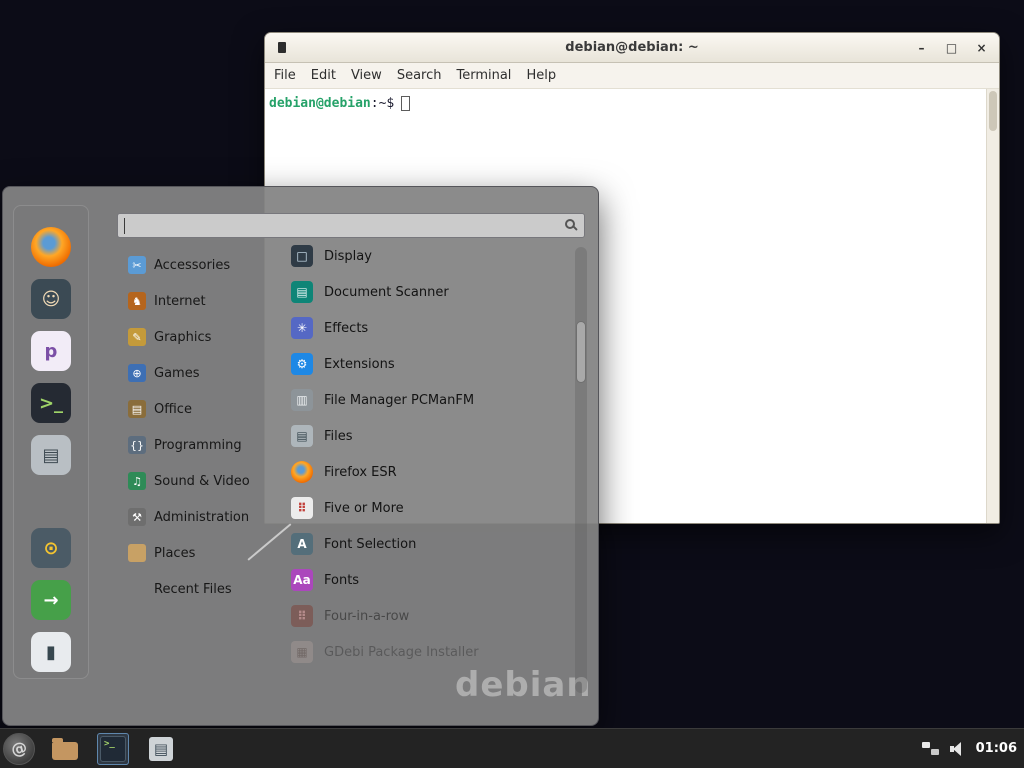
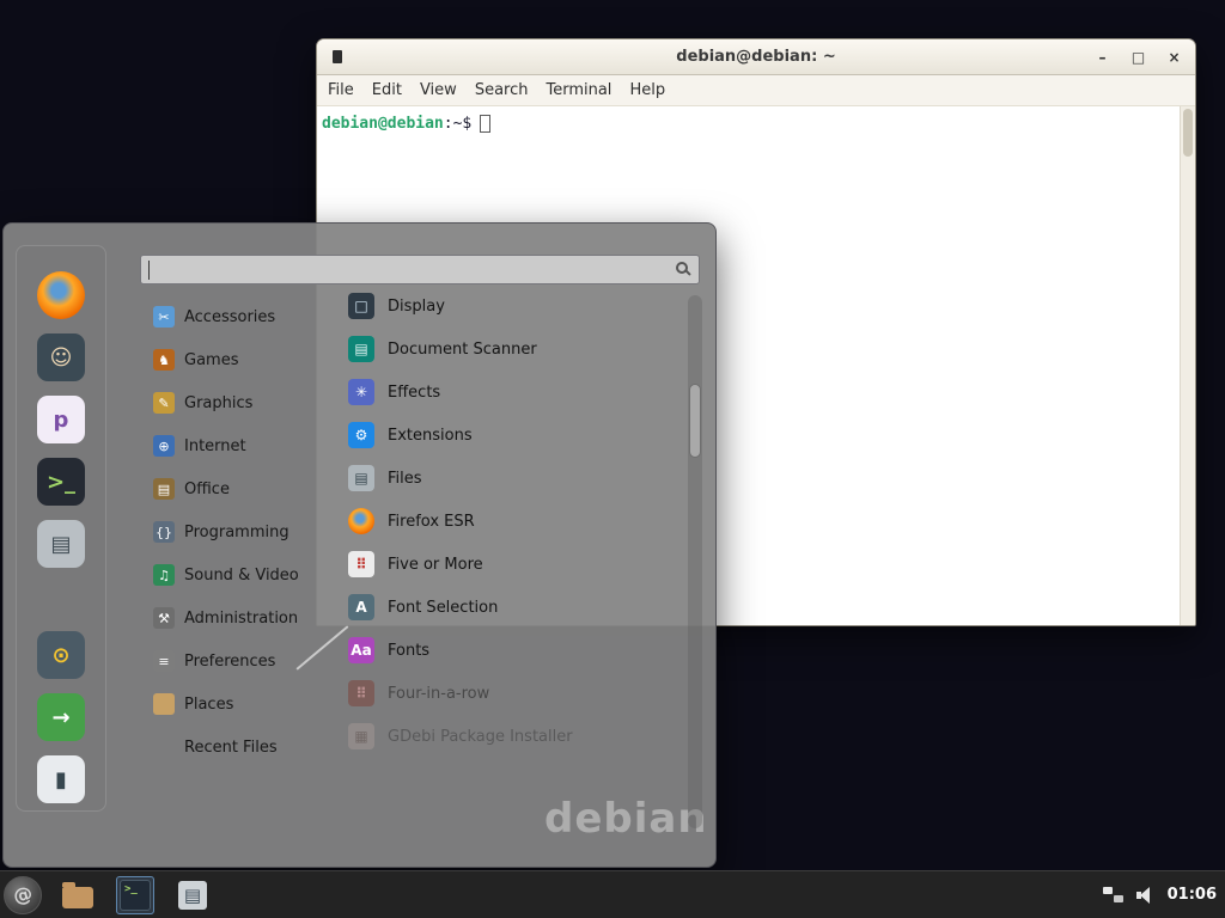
  debian@debian: ~
  –
  □
  ×
  File
  Edit
  View
  Search
  Terminal
  Help
  debian@debian:~$
  debian
  ☺
  p
  >_
  ▤
  ⊙
  →
  ▮
  ✂
  Accessories
  ♞
- Internet
+ Games
  ✎
  Graphics
  ⊕
- Games
+ Internet
  ▤
  Office
  {}
  Programming
  ♫
  Sound & Video
  ⚒
  Administration
+ ≡
+ Preferences
  Places
  Recent Files
  □
  Display
  ▤
  Document Scanner
  ✳
  Effects
  ⚙
  Extensions
- ▥
- File Manager PCManFM
  ▤
  Files
  Firefox ESR
  ⠿
  Five or More
  A
  Font Selection
  Aa
  Fonts
  ⠿
  Four-in-a-row
  ▦
  GDebi Package Installer
  >_
  ▤
  01:06
